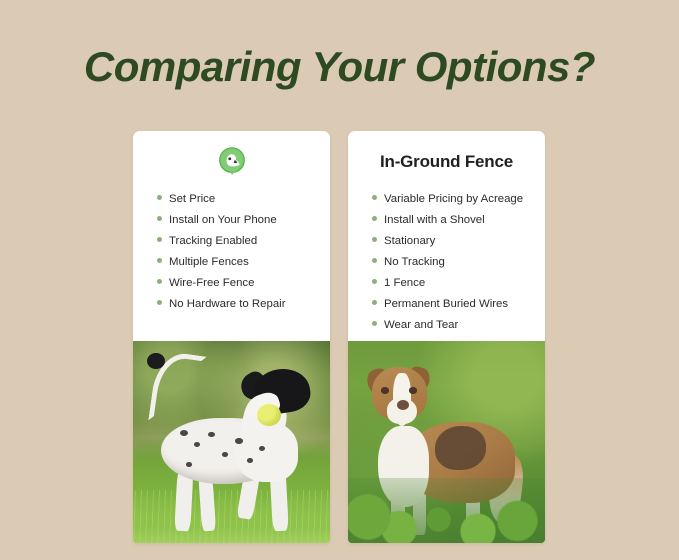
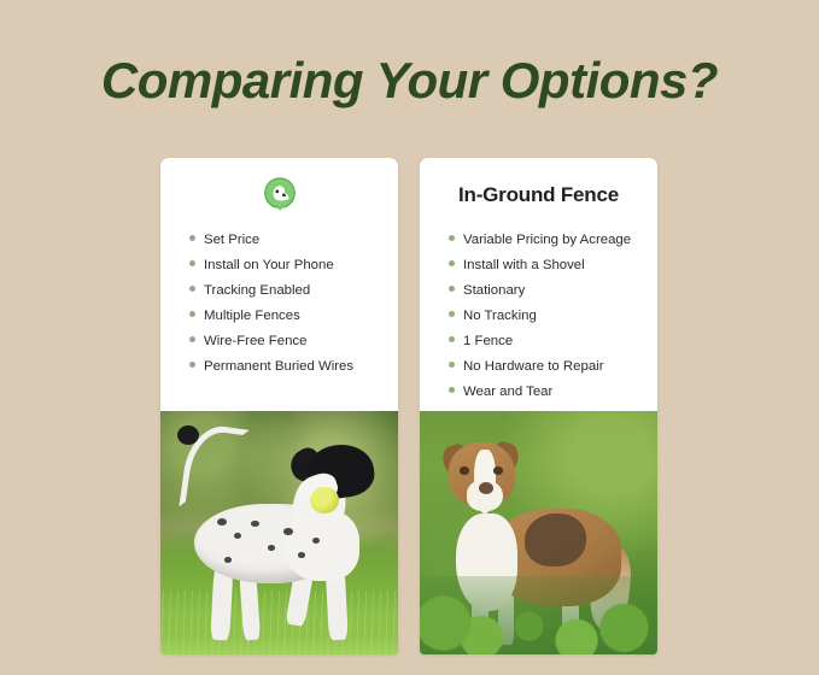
  Comparing Your Options?
  Set Price
  Install on Your Phone
  Tracking Enabled
  Multiple Fences
  Wire-Free Fence
- No Hardware to Repair
+ Permanent Buried Wires
  In-Ground Fence
  Variable Pricing by Acreage
  Install with a Shovel
  Stationary
  No Tracking
  1 Fence
- Permanent Buried Wires
+ No Hardware to Repair
  Wear and Tear
